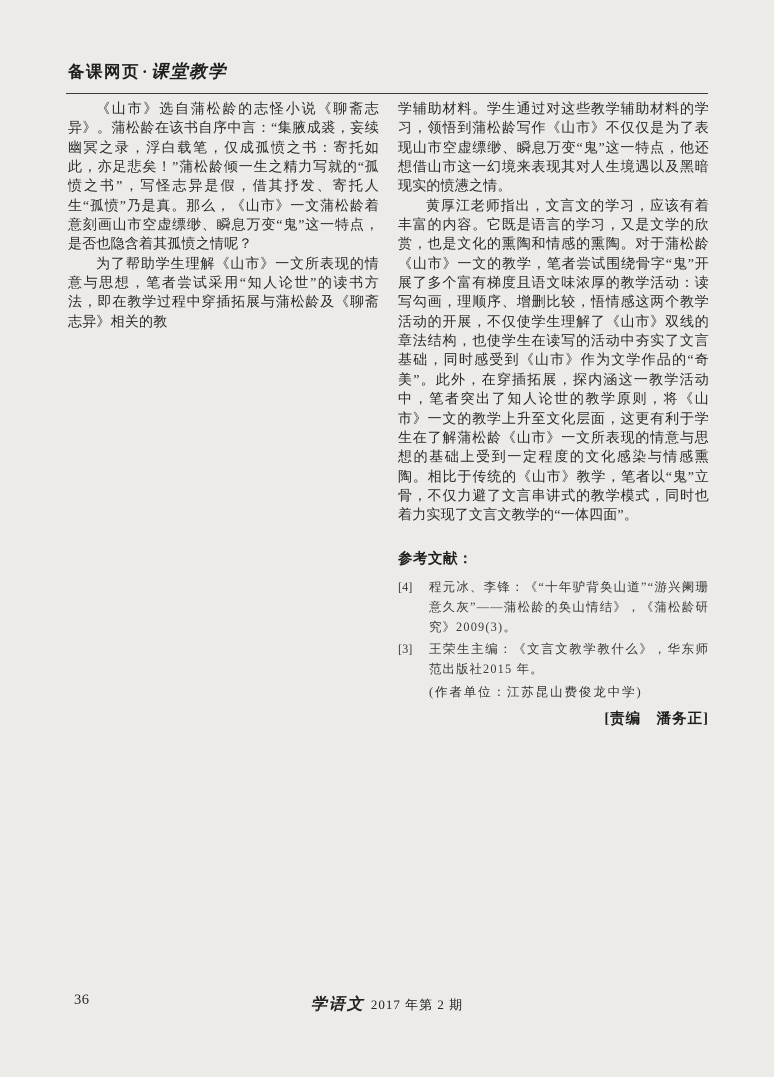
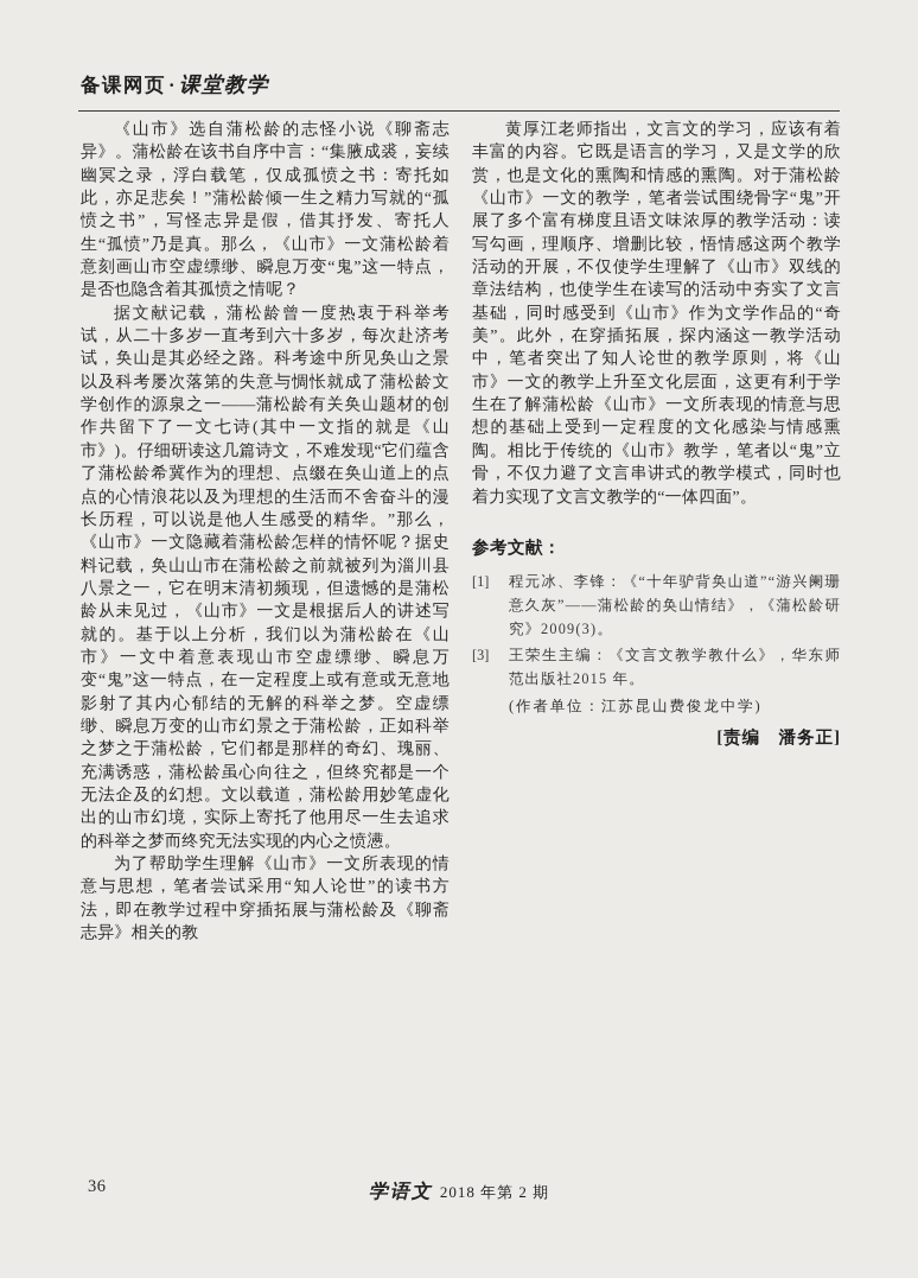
  备课网页·课堂教学
  《山市》选自蒲松龄的志怪小说《聊斋志异》。蒲松龄在该书自序中言：“集腋成裘，妄续幽冥之录，浮白载笔，仅成孤愤之书：寄托如此，亦足悲矣！”蒲松龄倾一生之精力写就的“孤愤之书”，写怪志异是假，借其抒发、寄托人生“孤愤”乃是真。那么，《山市》一文蒲松龄着意刻画山市空虚缥缈、瞬息万变“鬼”这一特点，是否也隐含着其孤愤之情呢？
+ 据文献记载，蒲松龄曾一度热衷于科举考试，从二十多岁一直考到六十多岁，每次赴济考试，奂山是其必经之路。科考途中所见奂山之景以及科考屡次落第的失意与惆怅就成了蒲松龄文学创作的源泉之一——蒲松龄有关奂山题材的创作共留下了一文七诗(其中一文指的就是《山市》)。仔细研读这几篇诗文，不难发现“它们蕴含了蒲松龄希冀作为的理想、点缀在奂山道上的点点的心情浪花以及为理想的生活而不舍奋斗的漫长历程，可以说是他人生感受的精华。”那么，《山市》一文隐藏着蒲松龄怎样的情怀呢？据史料记载，奂山山市在蒲松龄之前就被列为淄川县八景之一，它在明末清初频现，但遗憾的是蒲松龄从未见过，《山市》一文是根据后人的讲述写就的。基于以上分析，我们以为蒲松龄在《山市》一文中着意表现山市空虚缥缈、瞬息万变“鬼”这一特点，在一定程度上或有意或无意地影射了其内心郁结的无解的科举之梦。空虚缥缈、瞬息万变的山市幻景之于蒲松龄，正如科举之梦之于蒲松龄，它们都是那样的奇幻、瑰丽、充满诱惑，蒲松龄虽心向往之，但终究都是一个无法企及的幻想。文以载道，蒲松龄用妙笔虚化出的山市幻境，实际上寄托了他用尽一生去追求的科举之梦而终究无法实现的内心之愤懑。
  为了帮助学生理解《山市》一文所表现的情意与思想，笔者尝试采用“知人论世”的读书方法，即在教学过程中穿插拓展与蒲松龄及《聊斋志异》相关的教
- 学辅助材料。学生通过对这些教学辅助材料的学习，领悟到蒲松龄写作《山市》不仅仅是为了表现山市空虚缥缈、瞬息万变“鬼”这一特点，他还想借山市这一幻境来表现其对人生境遇以及黑暗现实的愤懑之情。
  黄厚江老师指出，文言文的学习，应该有着丰富的内容。它既是语言的学习，又是文学的欣赏，也是文化的熏陶和情感的熏陶。对于蒲松龄《山市》一文的教学，笔者尝试围绕骨字“鬼”开展了多个富有梯度且语文味浓厚的教学活动：读写勾画，理顺序、增删比较，悟情感这两个教学活动的开展，不仅使学生理解了《山市》双线的章法结构，也使学生在读写的活动中夯实了文言基础，同时感受到《山市》作为文学作品的“奇美”。此外，在穿插拓展，探内涵这一教学活动中，笔者突出了知人论世的教学原则，将《山市》一文的教学上升至文化层面，这更有利于学生在了解蒲松龄《山市》一文所表现的情意与思想的基础上受到一定程度的文化感染与情感熏陶。相比于传统的《山市》教学，笔者以“鬼”立骨，不仅力避了文言串讲式的教学模式，同时也着力实现了文言文教学的“一体四面”。
  参考文献：
- [4]
+ [1]
  程元冰、李锋：《“十年驴背奂山道”“游兴阑珊意久灰”——蒲松龄的奂山情结》，《蒲松龄研究》2009(3)。
  [3]
  王荣生主编：《文言文教学教什么》，华东师范出版社2015 年。
  (作者单位：江苏昆山费俊龙中学)
  [责编 潘务正]
  36
- 学语文 2017 年第 2 期
+ 学语文 2018 年第 2 期
